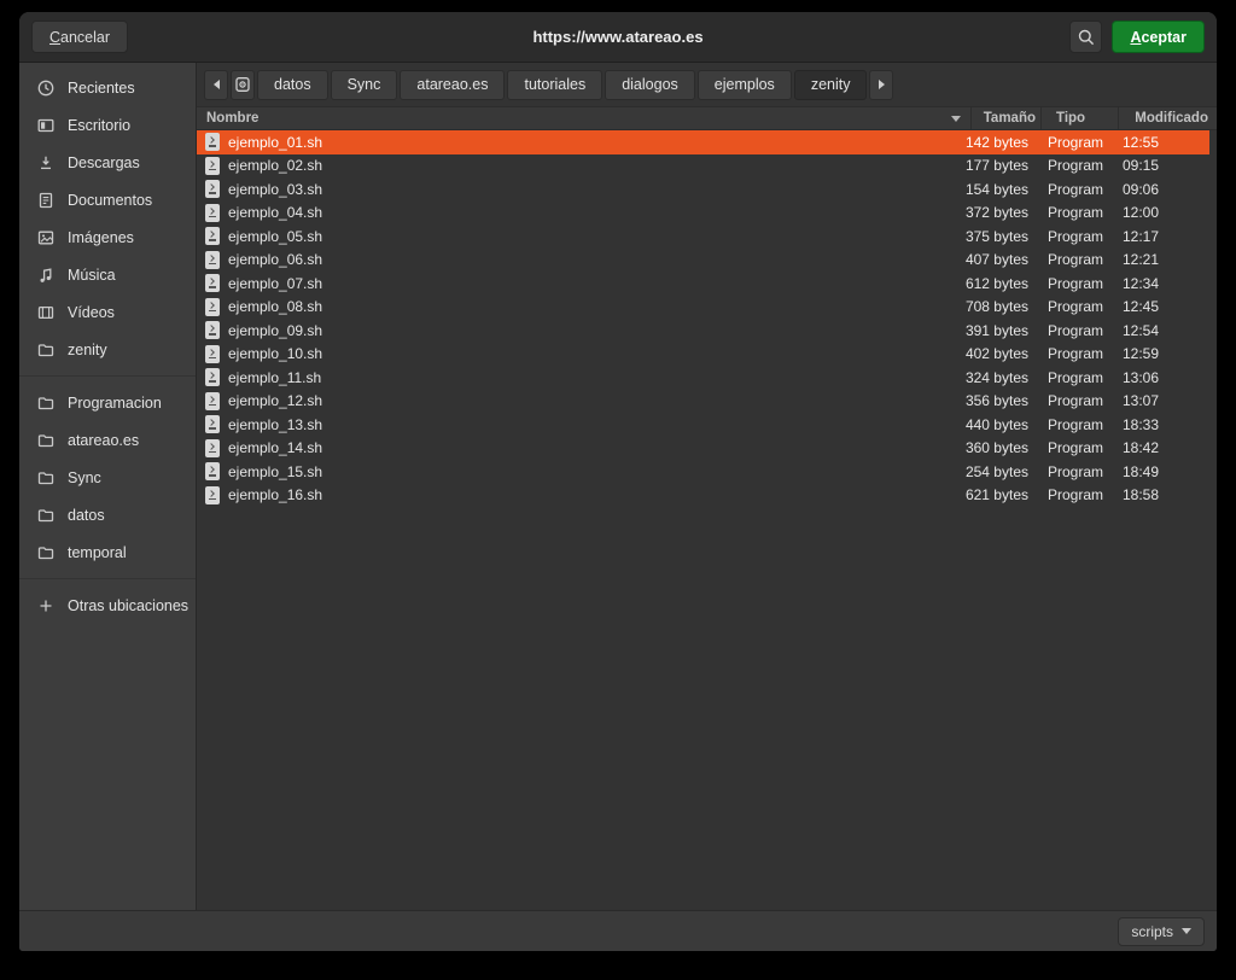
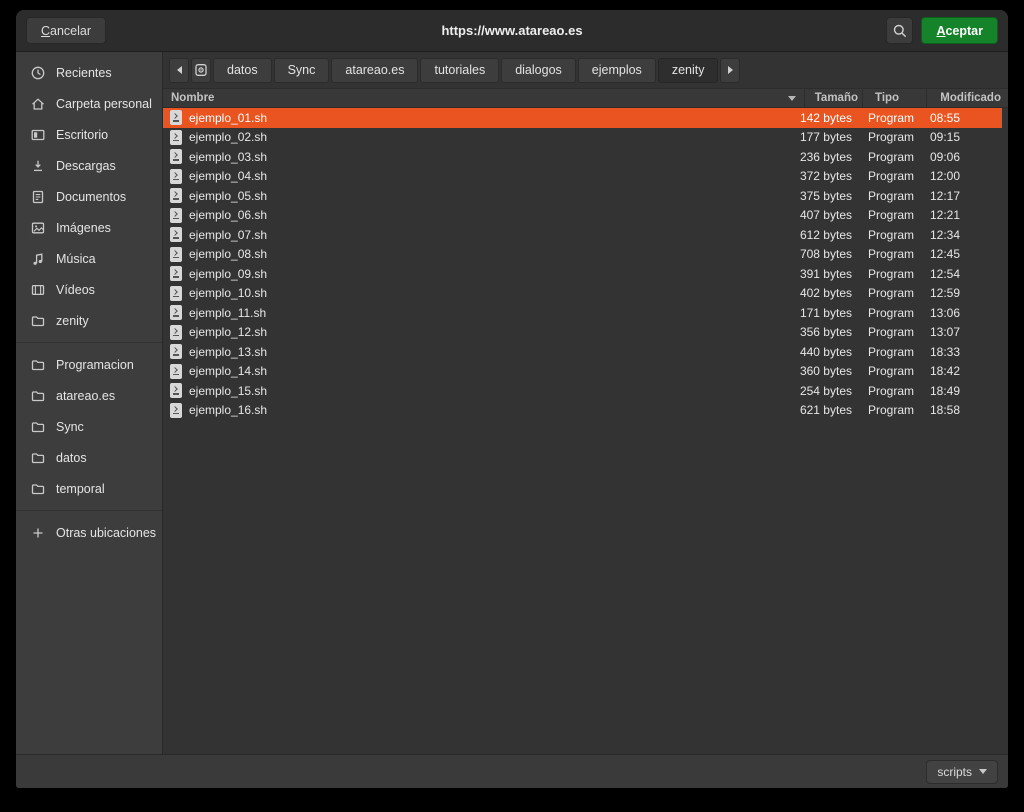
  Cancelar
  https://www.atareao.es
  Aceptar
  Recientes
+ Carpeta personal
  Escritorio
  Descargas
  Documentos
  Imágenes
  Música
  Vídeos
  zenity
  Programacion
  atareao.es
  Sync
  datos
  temporal
  Otras ubicaciones
  datos
  Sync
  atareao.es
  tutoriales
  dialogos
  ejemplos
  zenity
  Nombre
  Tamaño
  Tipo
  Modificado
  ejemplo_01.sh
  142 bytes
  Program
- 12:55
+ 08:55
  ejemplo_02.sh
  177 bytes
  Program
  09:15
  ejemplo_03.sh
- 154 bytes
+ 236 bytes
  Program
  09:06
  ejemplo_04.sh
  372 bytes
  Program
  12:00
  ejemplo_05.sh
  375 bytes
  Program
  12:17
  ejemplo_06.sh
  407 bytes
  Program
  12:21
  ejemplo_07.sh
  612 bytes
  Program
  12:34
  ejemplo_08.sh
  708 bytes
  Program
  12:45
  ejemplo_09.sh
  391 bytes
  Program
  12:54
  ejemplo_10.sh
  402 bytes
  Program
  12:59
  ejemplo_11.sh
- 324 bytes
+ 171 bytes
  Program
  13:06
  ejemplo_12.sh
  356 bytes
  Program
  13:07
  ejemplo_13.sh
  440 bytes
  Program
  18:33
  ejemplo_14.sh
  360 bytes
  Program
  18:42
  ejemplo_15.sh
  254 bytes
  Program
  18:49
  ejemplo_16.sh
  621 bytes
  Program
  18:58
  scripts
